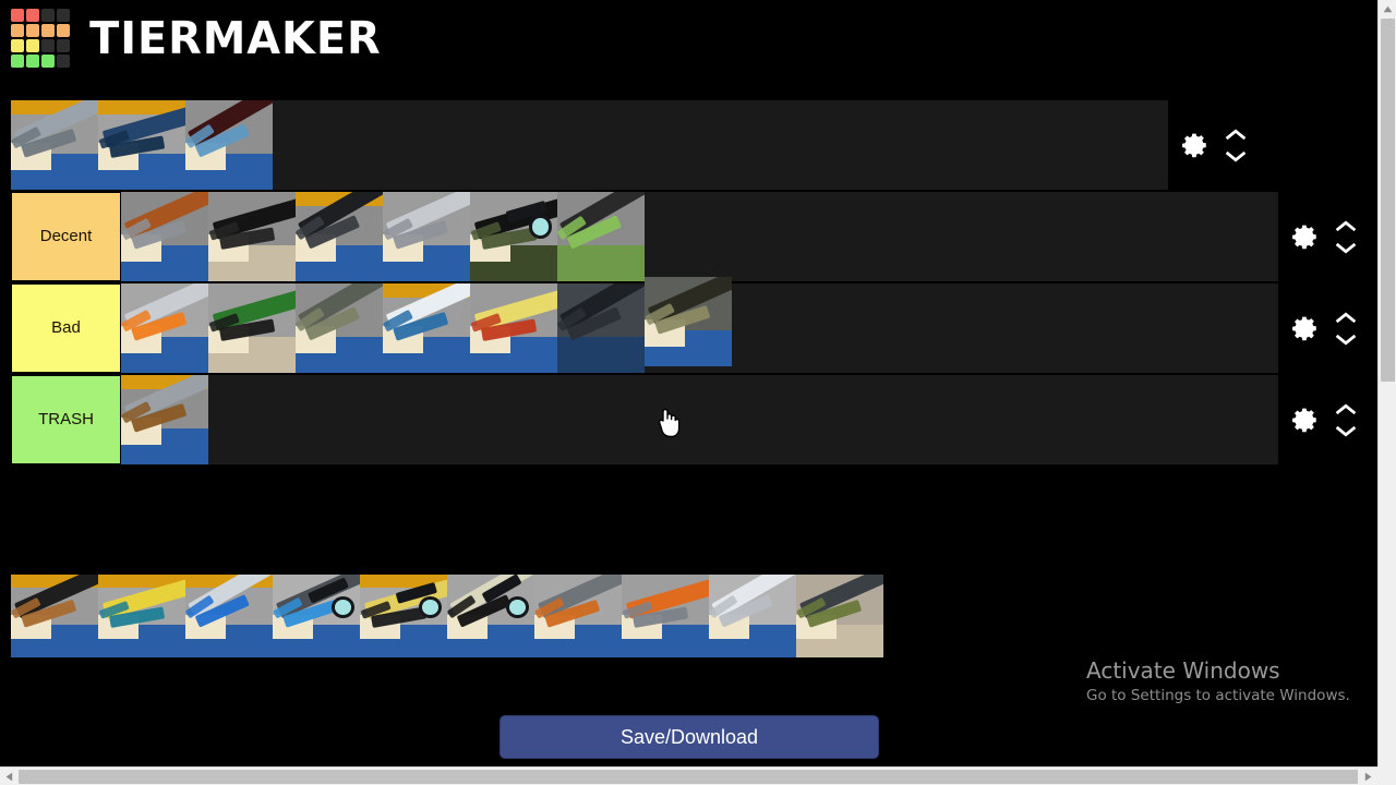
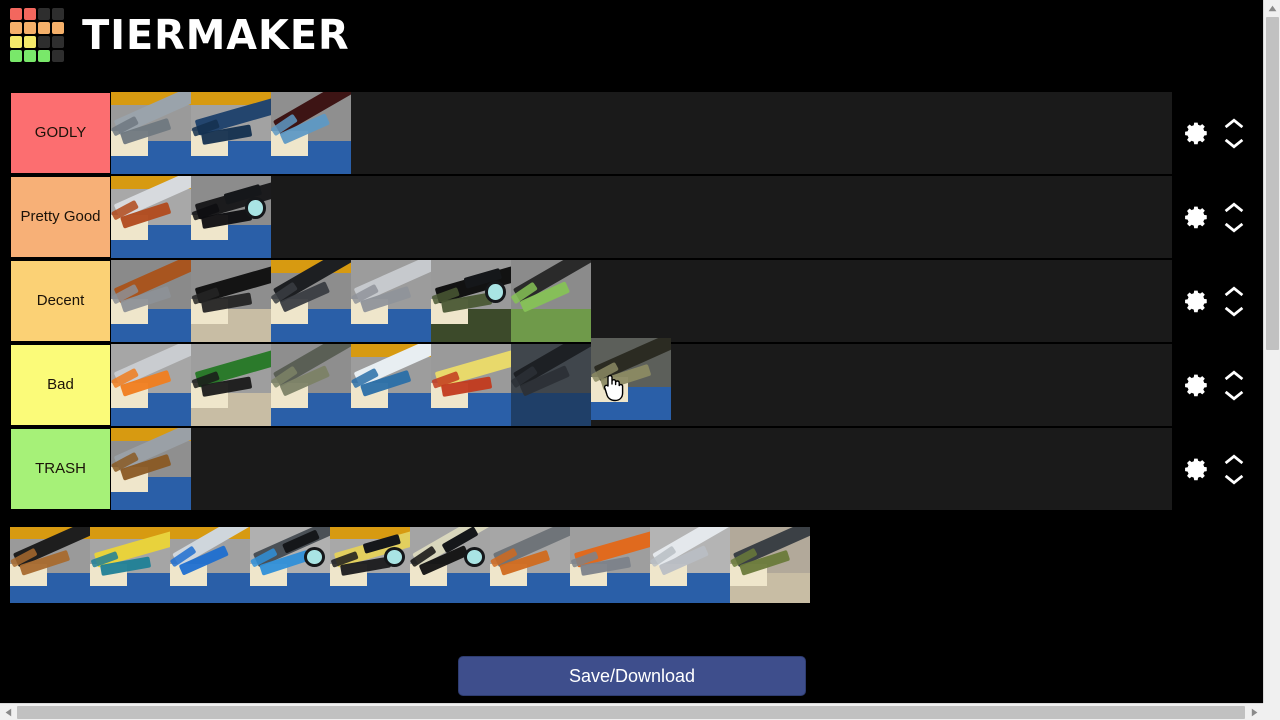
  TIERMAKER
+ GODLY
+ Pretty Good
  Decent
  Bad
  TRASH
- Activate Windows
- Go to Settings to activate Windows.
  Save/Download
